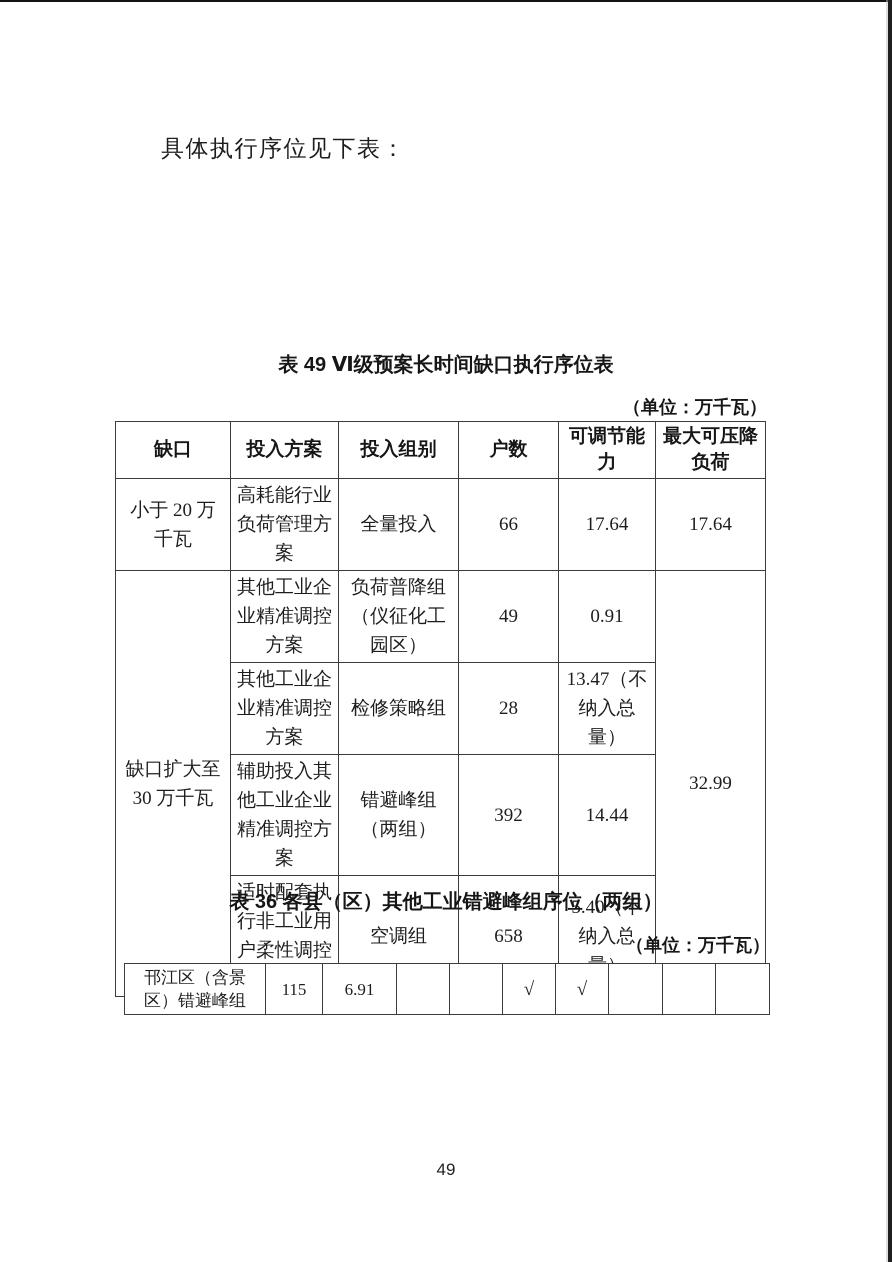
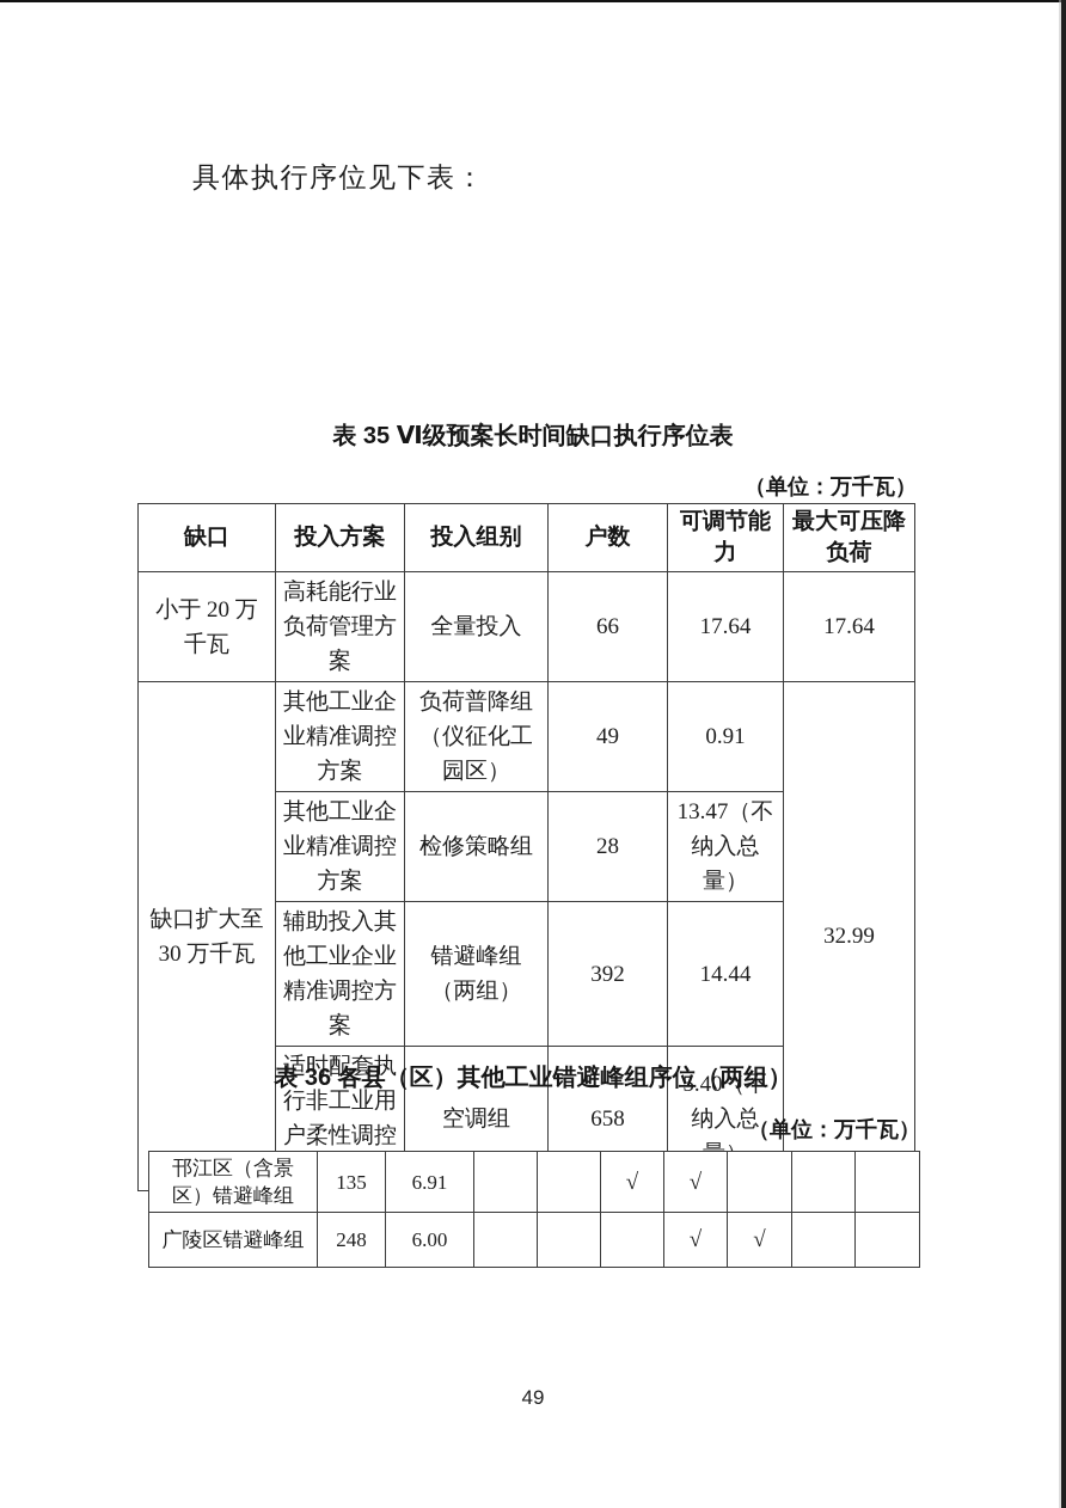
  具体执行序位见下表：
- 表 49 Ⅵ级预案长时间缺口执行序位表
+ 表 35 Ⅵ级预案长时间缺口执行序位表
  （单位：万千瓦）
  缺口	投入方案	投入组别	户数	可调节能力	最大可压降负荷
  小于 20 万千瓦	高耗能行业负荷管理方案	全量投入	66	17.64	17.64
  缺口扩大至 30 万千瓦	其他工业企业精准调控方案	负荷普降组（仪征化工园区）	49	0.91	32.99
  其他工业企业精准调控方案	检修策略组	28	13.47（不纳入总量）
  辅助投入其他工业企业精准调控方案	错避峰组（两组）	392	14.44
  适时配套执行非工业用户柔性调控	空调组	658	5.40（不纳入总
  表 36 各县（区）其他工业错避峰组序位（两组）
  （单位：万千瓦）
- 邗江区（含景区）错避峰组	115	6.91			√	√
+ 邗江区（含景区）错避峰组	135	6.91			√	√
+ 广陵区错避峰组	248	6.00				√	√
  49
